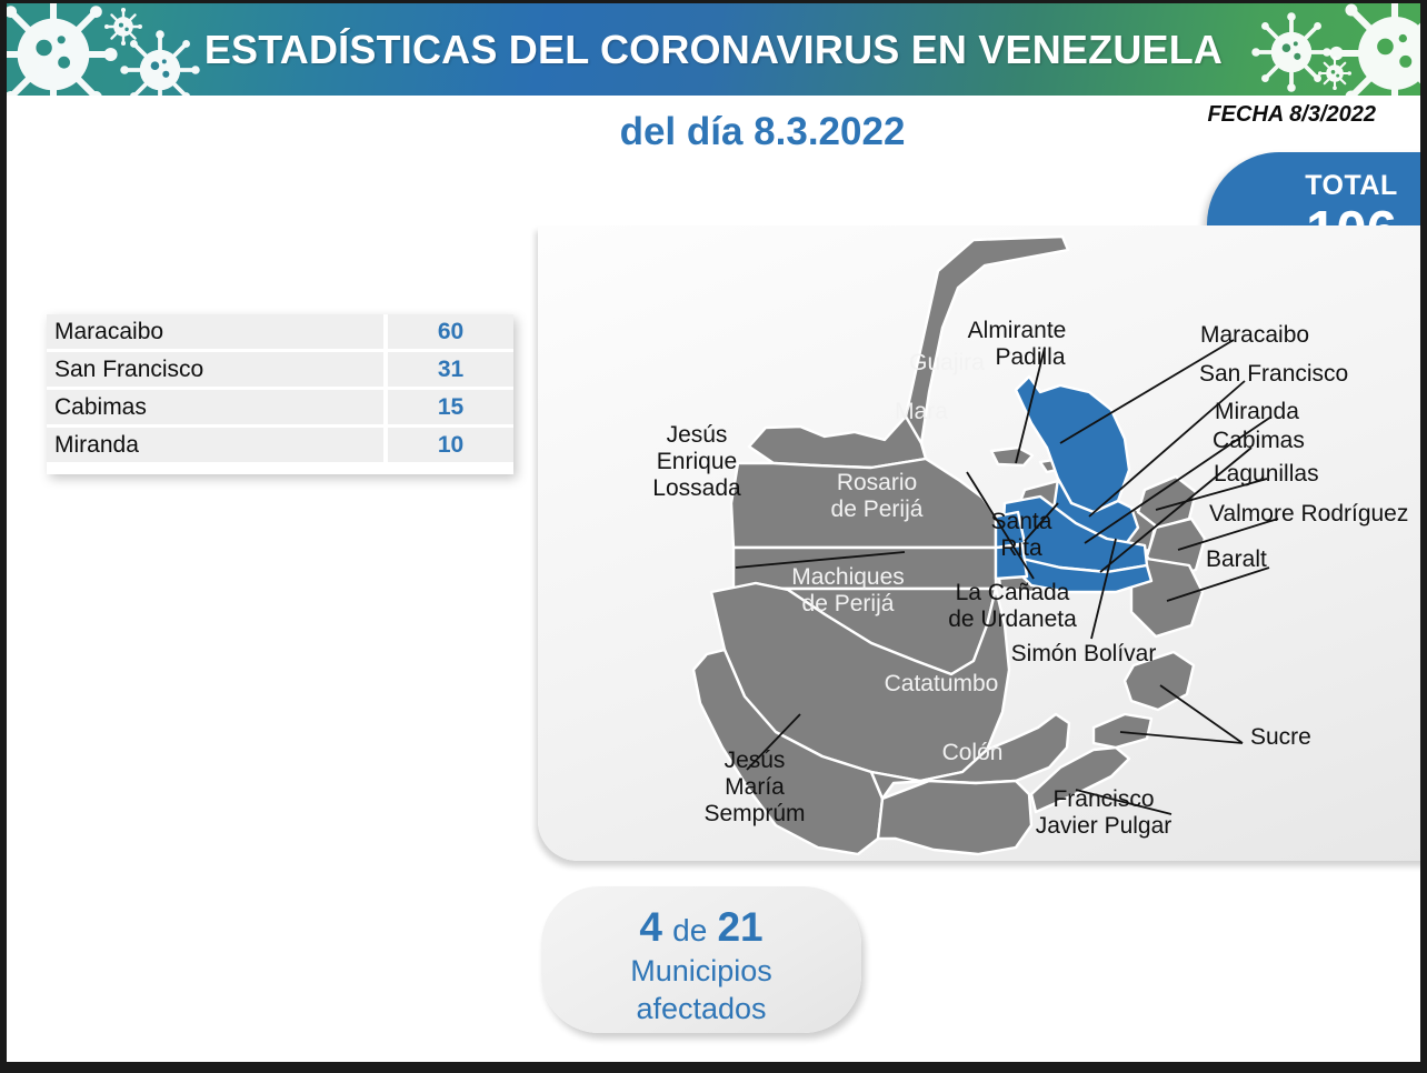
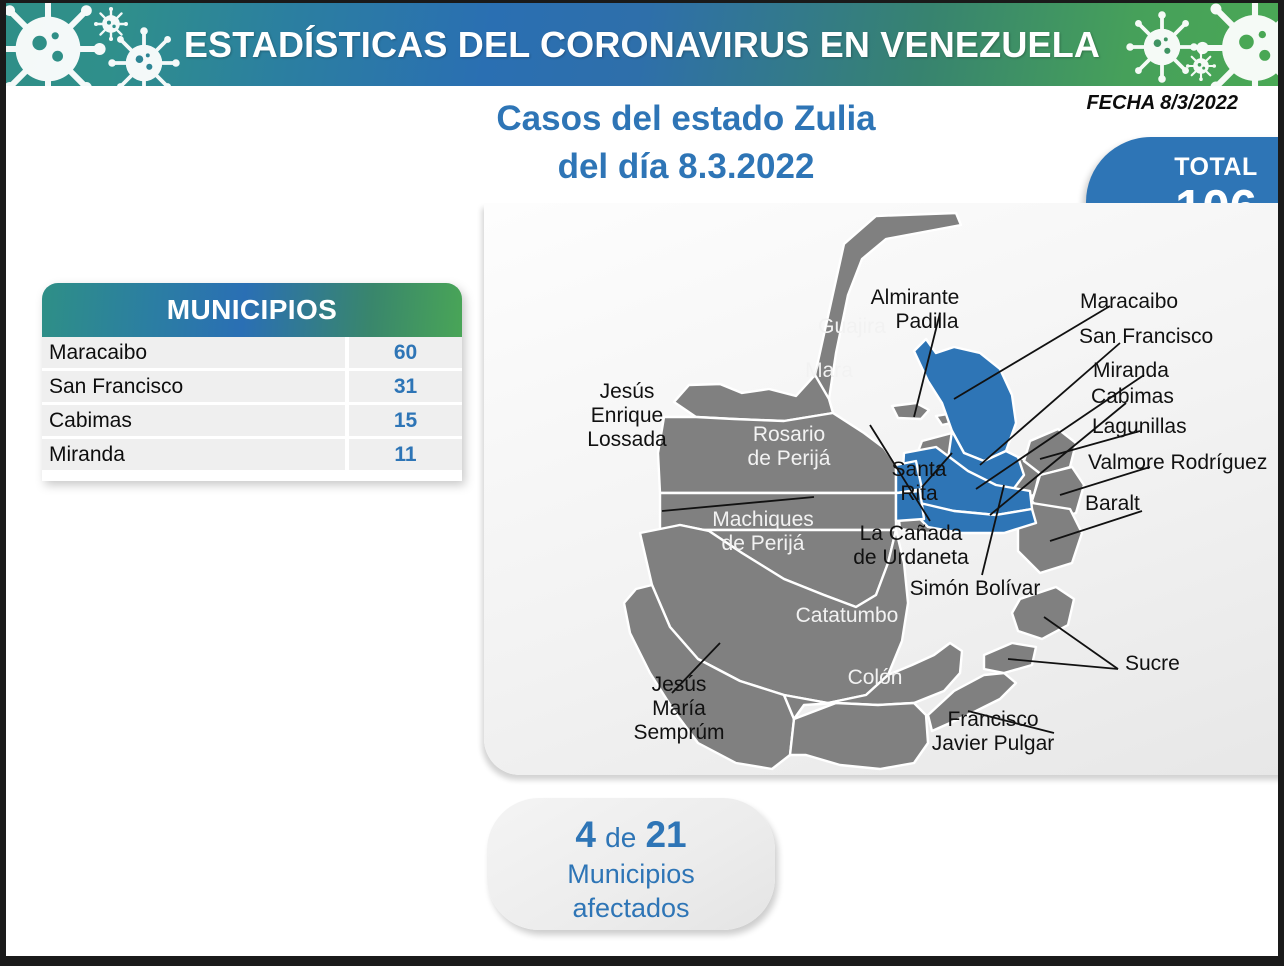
  ESTADÍSTICAS DEL CORONAVIRUS EN VENEZUELA
  FECHA 8/3/2022
+ Casos del estado Zulia
  del día 8.3.2022
  TOTAL
+ MUNICIPIOS
  Maracaibo
  60
  San Francisco
  31
  Cabimas
  15
  Miranda
- 10
+ 11
  Guajira
  Mara
  Rosario
  de Perijá
  Machiques
  de Perijá
  Catatumbo
  Colón
  Almirante
  Padilla
  Maracaibo
  San Francisco
  Miranda
  Cabimas
  Lagunillas
  Valmore Rodríguez
  Baralt
  Jesús
  Enrique
  Lossada
  Santa
  Rita
  La Cañada
  de Urdaneta
  Simón Bolívar
  Sucre
  Jesús
  María
  Semprúm
  Francisco
  Javier Pulgar
  4 de 21
  Municipios
  afectados
